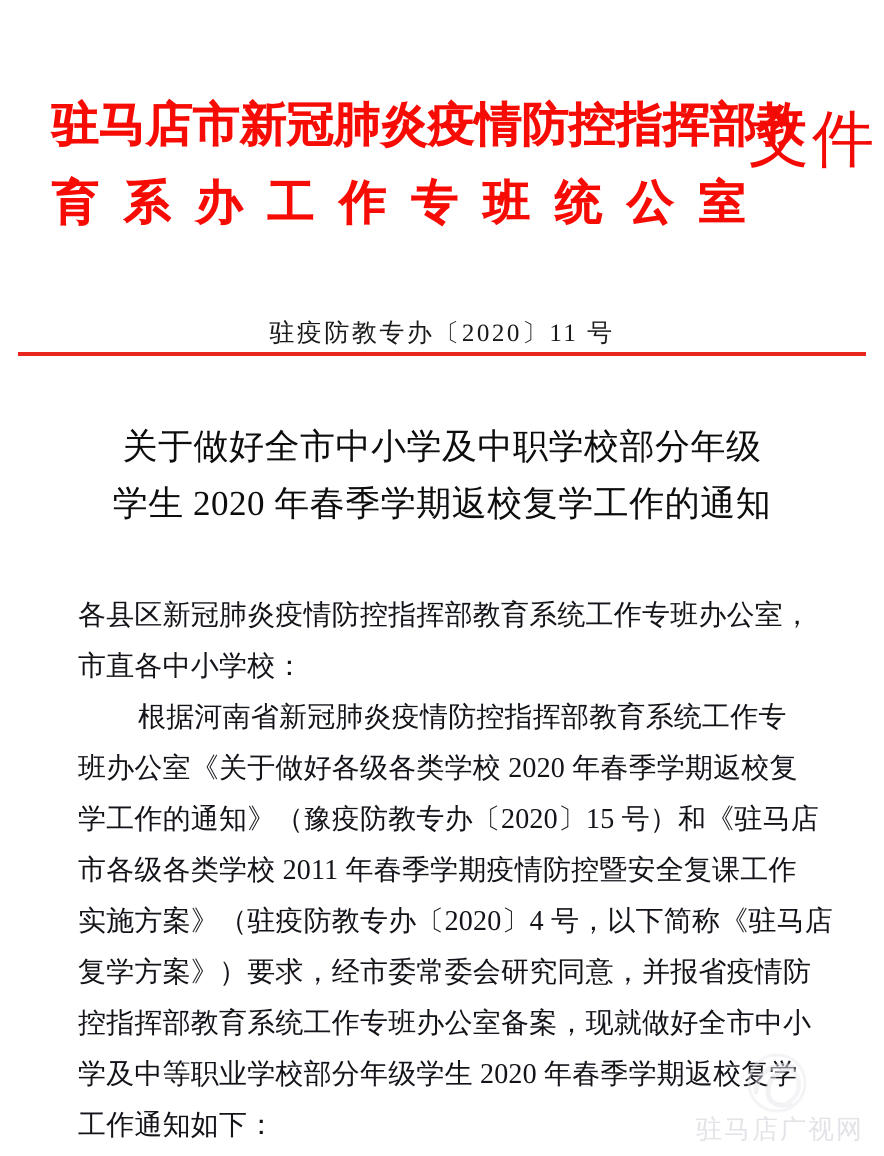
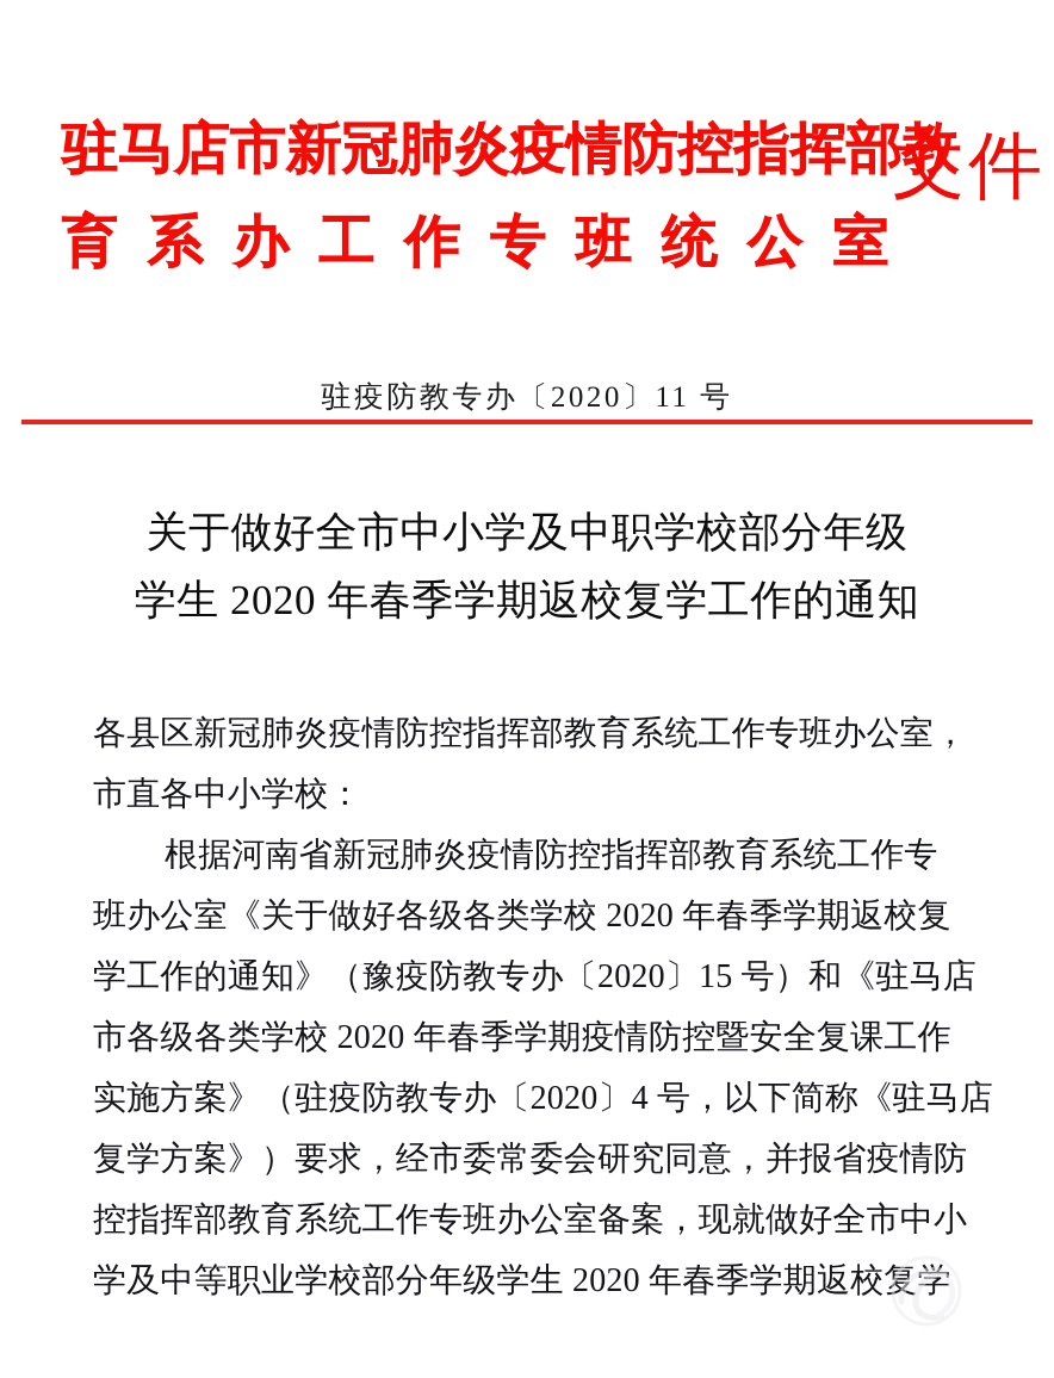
  驻马店市新冠肺炎疫情防控指挥部
  育
  系
  办
  工
  作
  专
  班
  统
  公
  室
  文件
  驻疫防教专办〔2020〕11 号
  关于做好全市中小学及中职学校部分年级
  学生 2020 年春季学期返校复学工作的通知
  各县区新冠肺炎疫情防控指挥部教育系统工作专班办公室，
  市直各中小学校：
  根据河南省新冠肺炎疫情防控指挥部教育系统工作专
  班办公室《关于做好各级各类学校 2020 年春季学期返校复
  学工作的通知》（豫疫防教专办〔2020〕15 号）和《驻马店
- 市各级各类学校 2011 年春季学期疫情防控暨安全复课工作
+ 市各级各类学校 2020 年春季学期疫情防控暨安全复课工作
  实施方案》（驻疫防教专办〔2020〕4 号，以下简称《驻马店
  复学方案》）要求，经市委常委会研究同意，并报省疫情防
  控指挥部教育系统工作专班办公室备案，现就做好全市中小
  学及中等职业学校部分年级学生 2020 年春季学期返校复学
- 工作通知如下：
- 驻马店广视网
